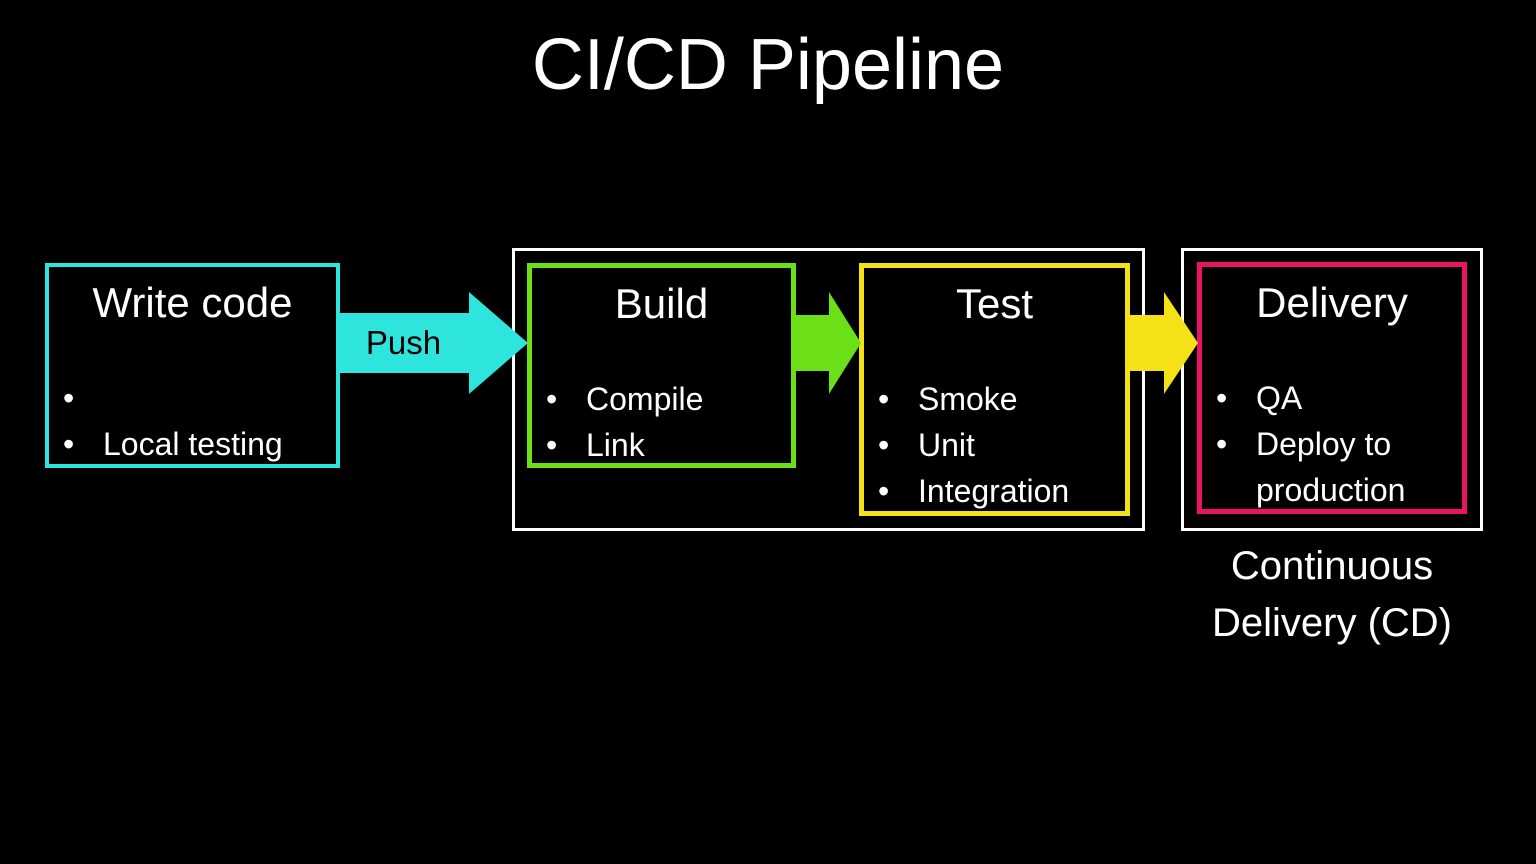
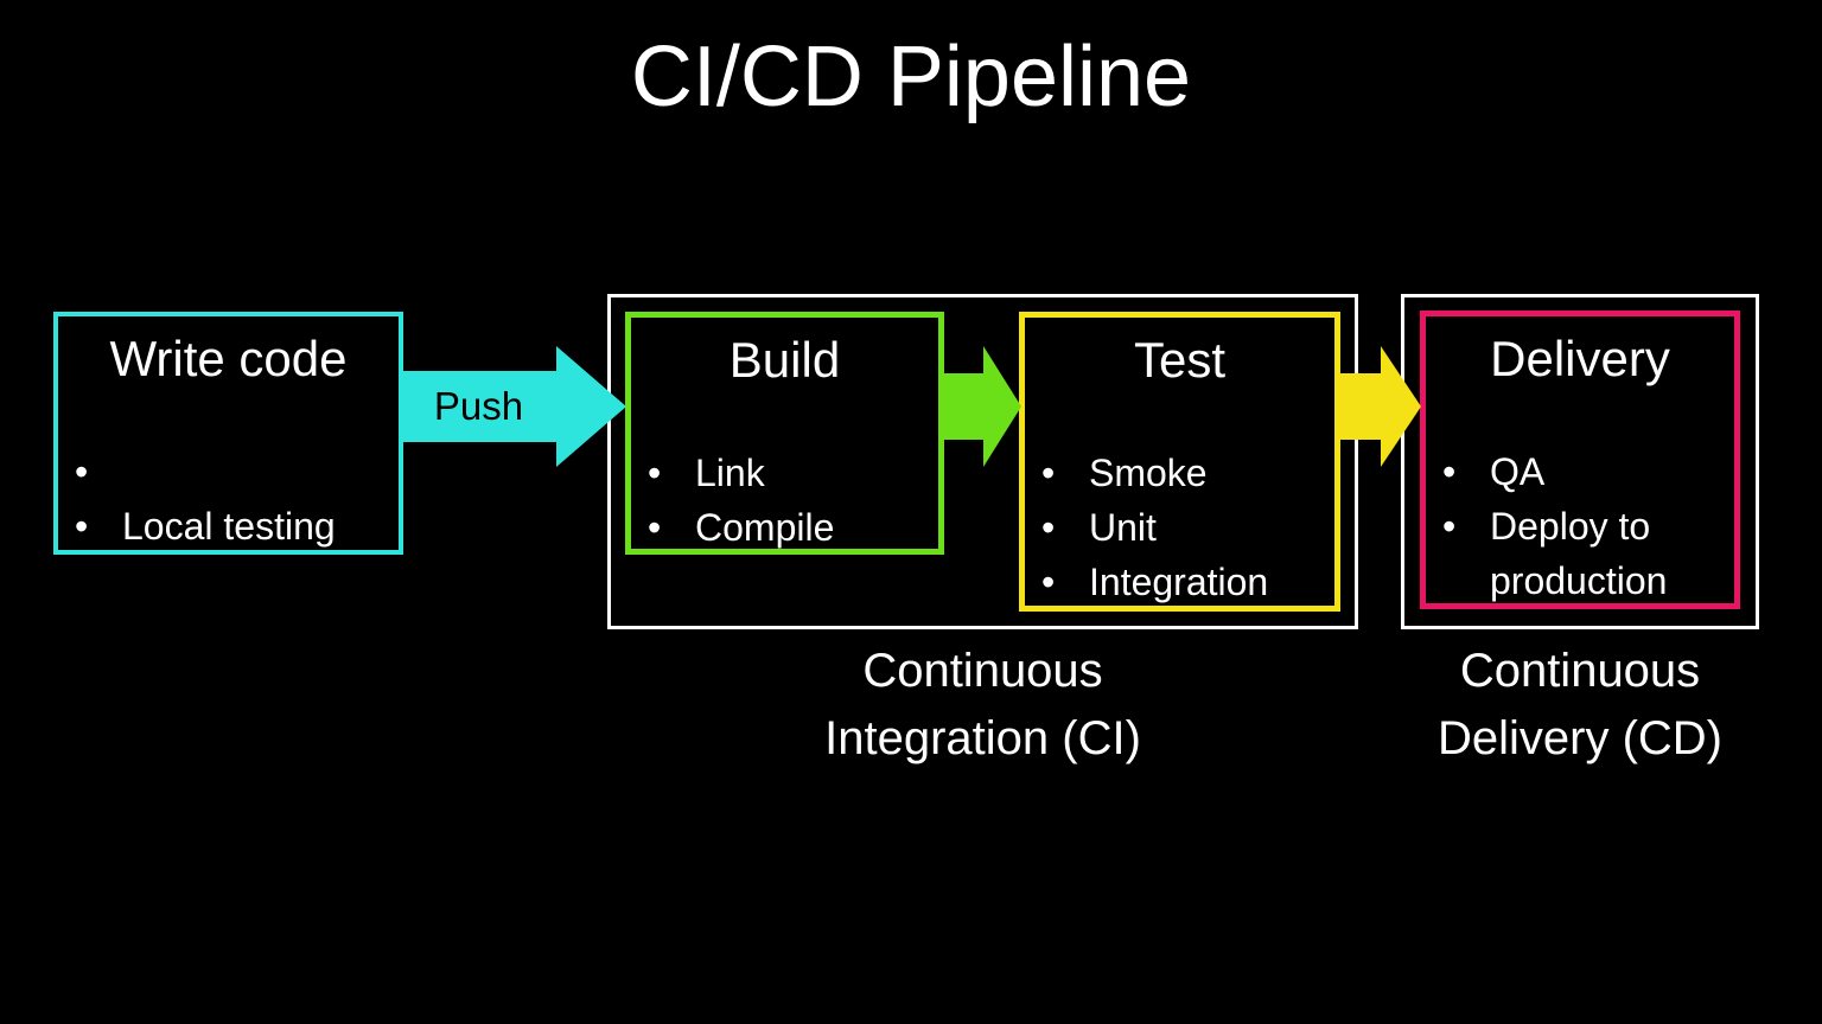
  CI/CD Pipeline
  Write code
  •
  •
  Local testing
  Build
  •
- Compile
+ Link
  •
- Link
+ Compile
  Test
  •
  Smoke
  •
  Unit
  •
  Integration
  Delivery
  •
  QA
  •
  Deploy to production
  Push
+ Continuous Integration (CI)
  Continuous Delivery (CD)
